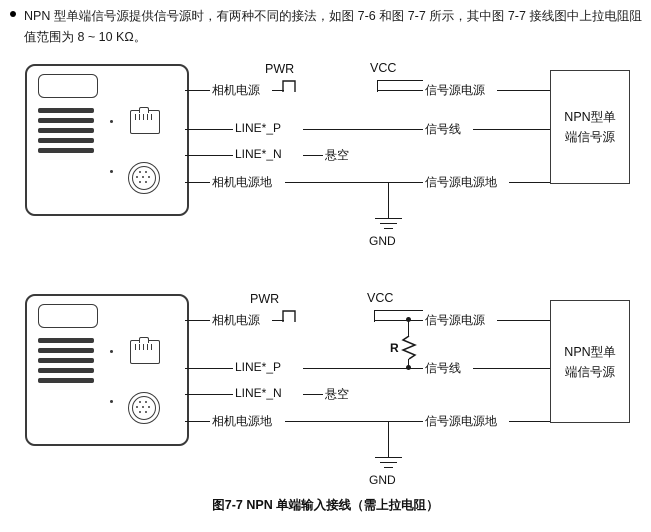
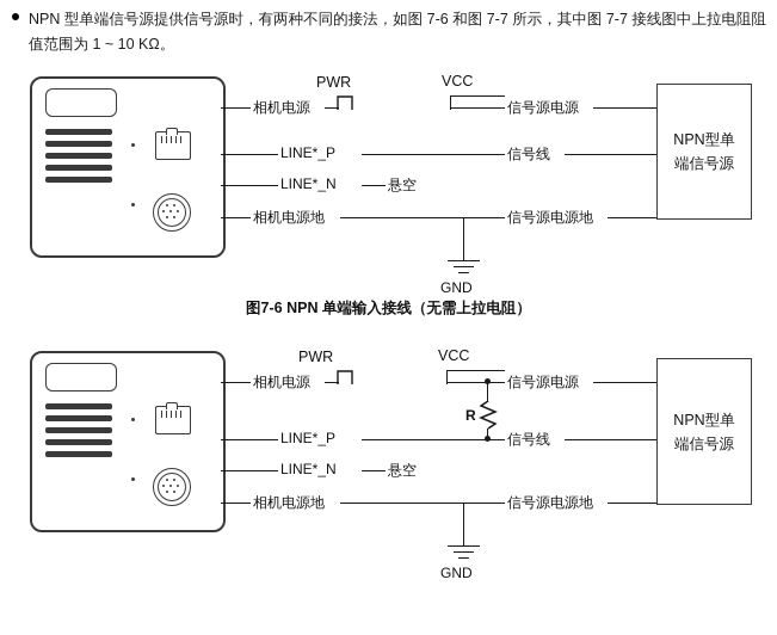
- NPN 型单端信号源提供信号源时，有两种不同的接法，如图 7-6 和图 7-7 所示，其中图 7-7 接线图中上拉电阻阻值范围为 8 ~ 10 KΩ。
+ NPN 型单端信号源提供信号源时，有两种不同的接法，如图 7-6 和图 7-7 所示，其中图 7-7 接线图中上拉电阻阻值范围为 1 ~ 10 KΩ。
  相机电源
  LINE*_P
  LINE*_N
  悬空
  相机电源地
  PWR
  VCC
  信号源电源
  信号线
  信号源电源地
  GND
  NPN型单
  端信号源
+ 图7-6 NPN 单端输入接线（无需上拉电阻）
  相机电源
  LINE*_P
  LINE*_N
  悬空
  相机电源地
  PWR
  VCC
  信号源电源
  R
  信号线
  信号源电源地
  GND
  NPN型单
  端信号源
- 图7-7 NPN 单端输入接线（需上拉电阻）
